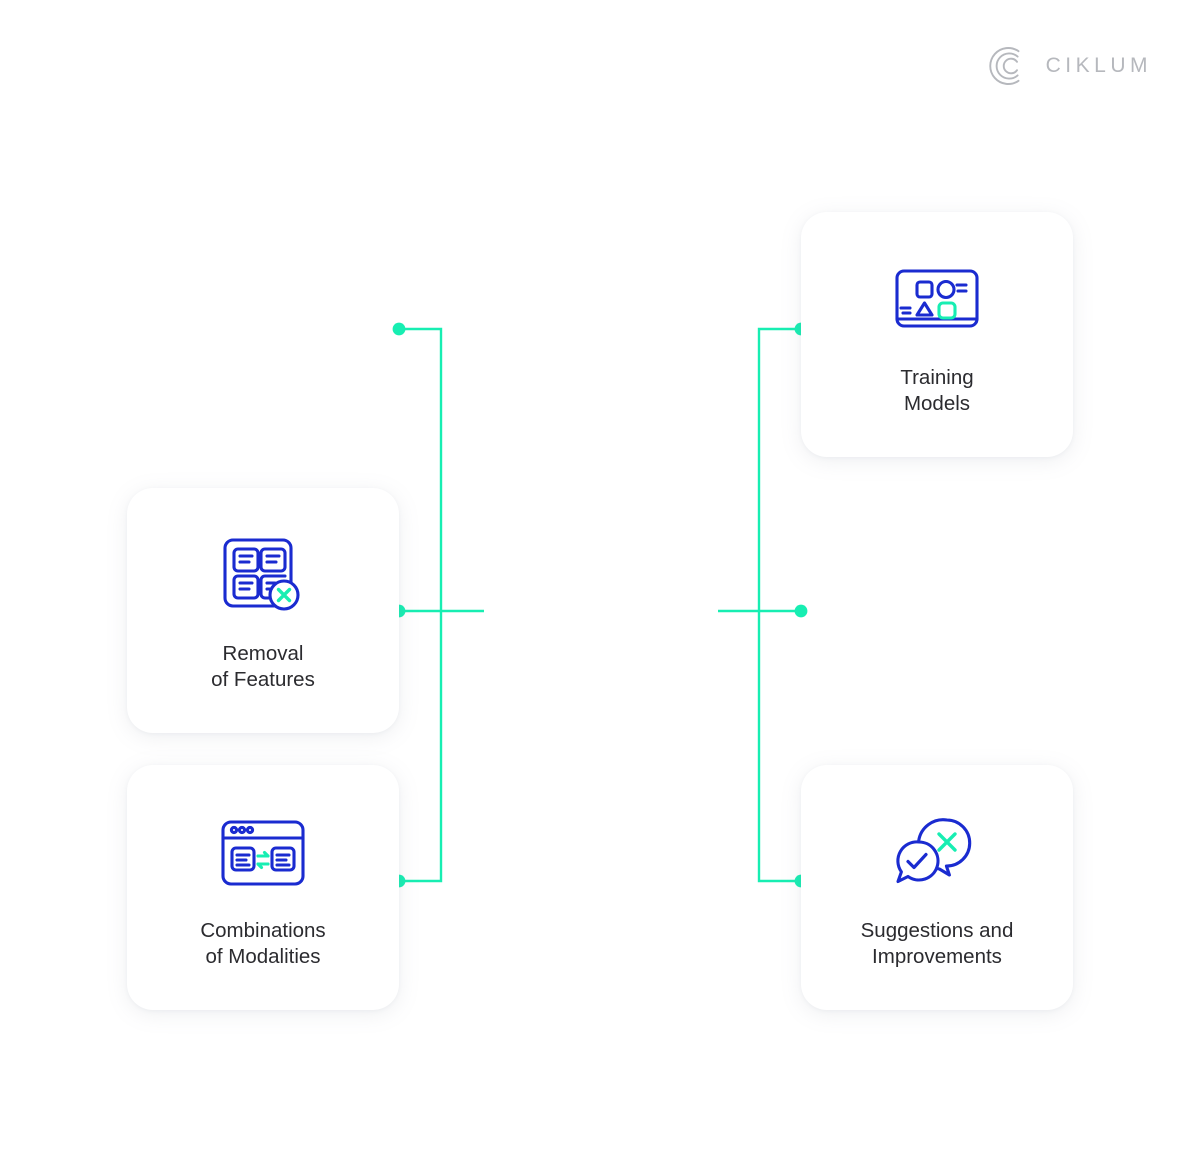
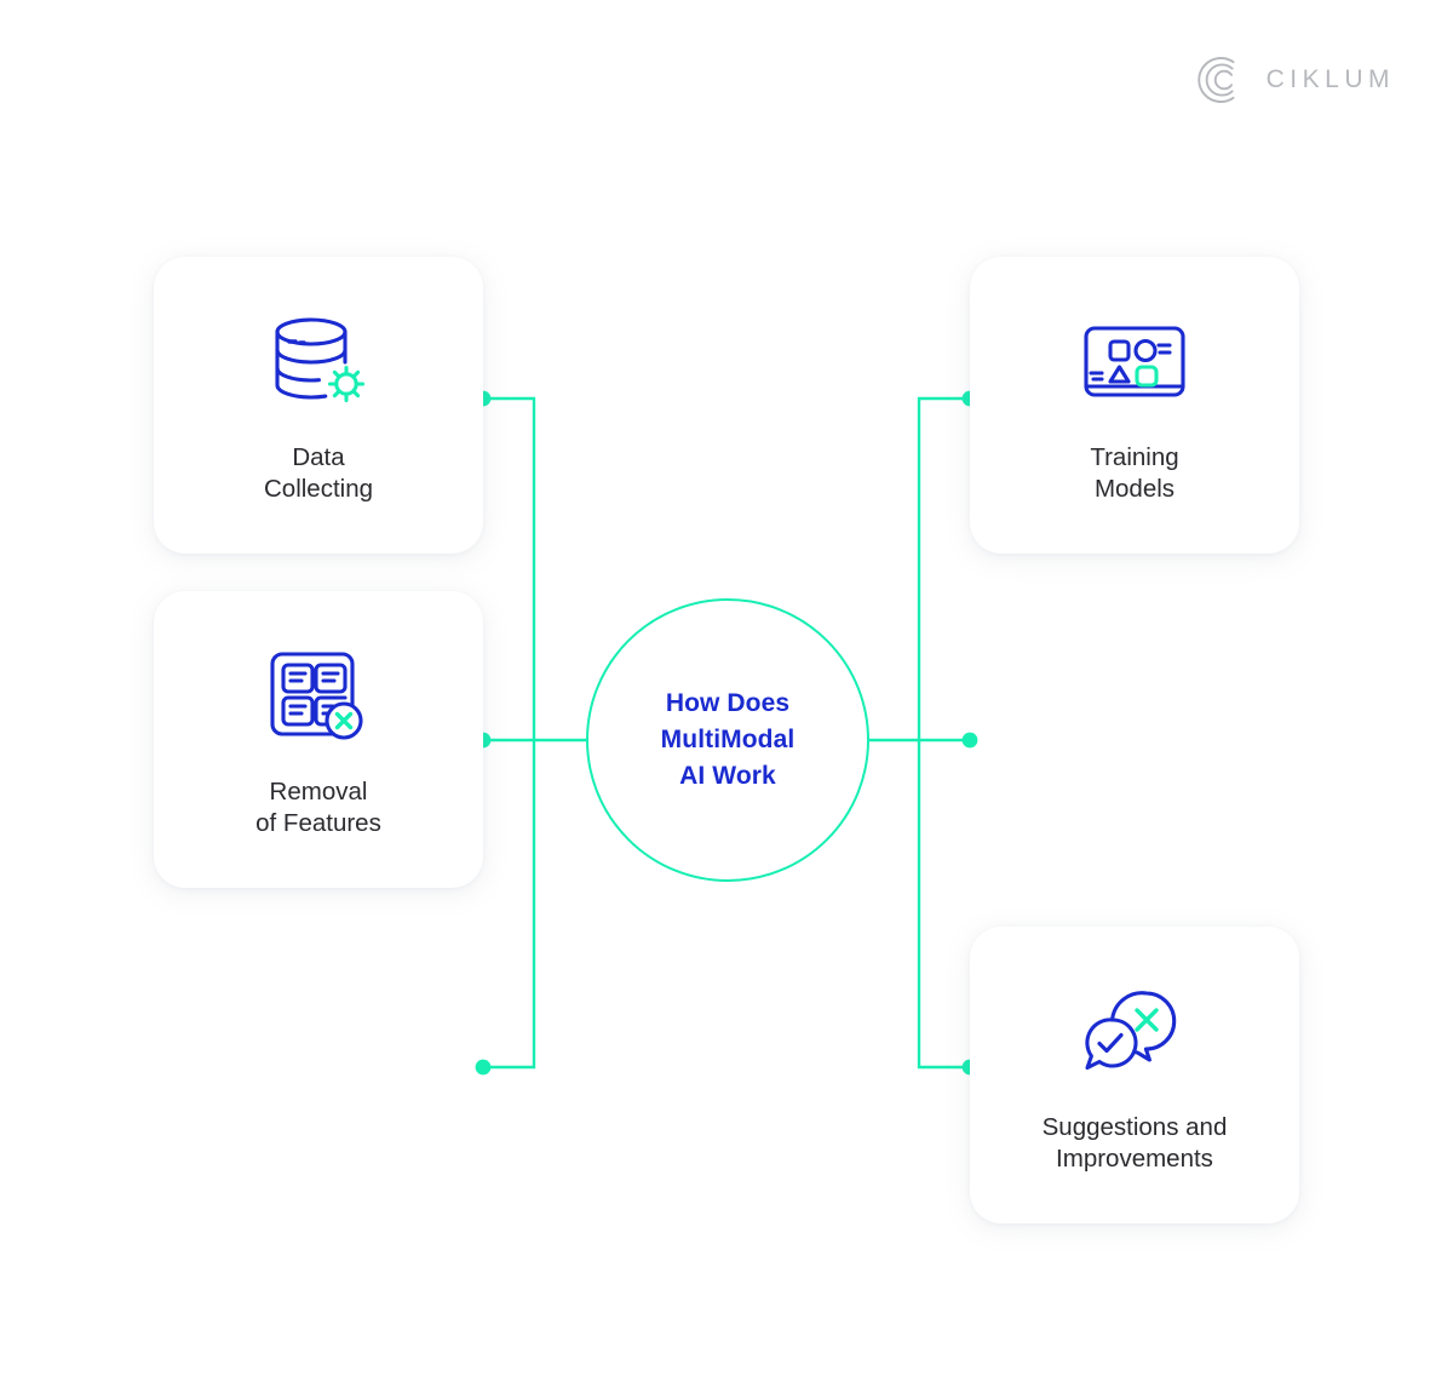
  CIKLUM
+ How Does
+ MultiModal
+ AI Work
+ Data
+ Collecting
  Removal
  of Features
- Combinations
- of Modalities
  Training
  Models
  Suggestions and
  Improvements
